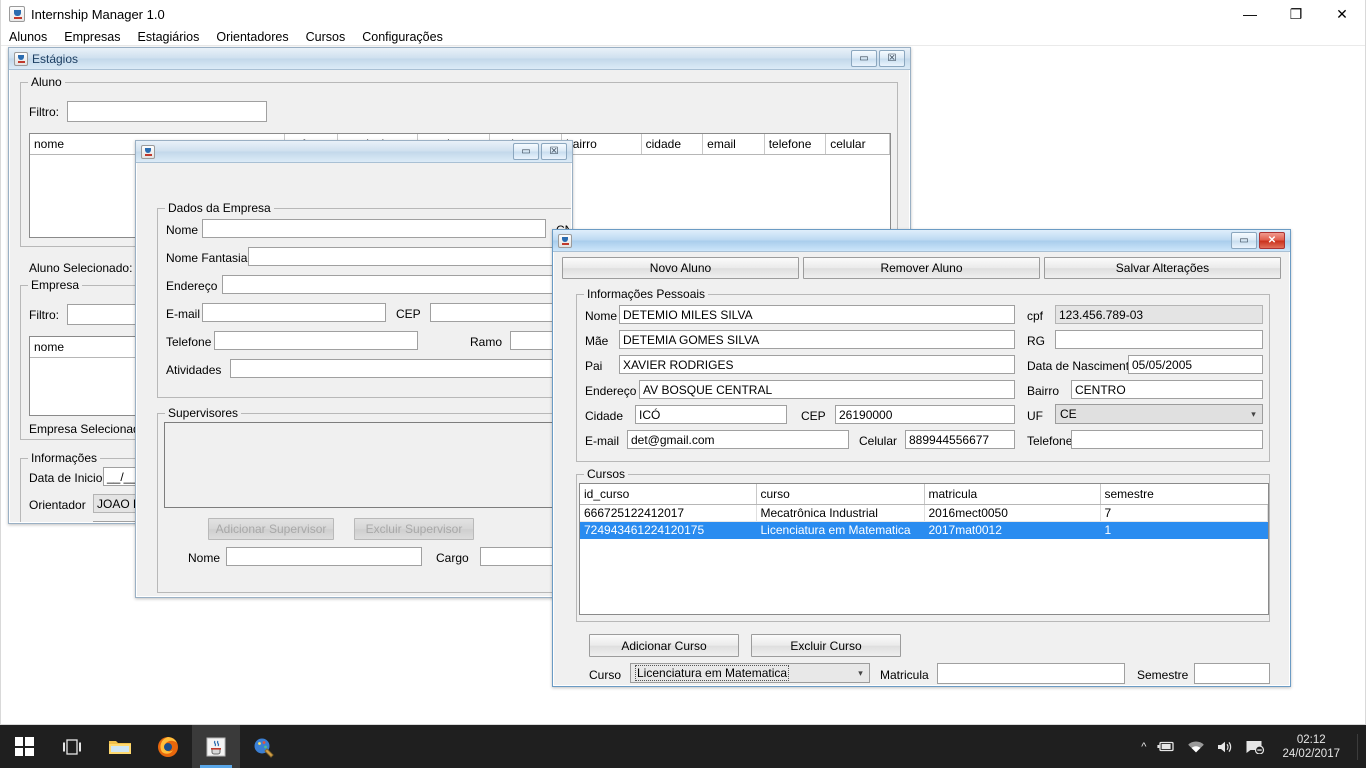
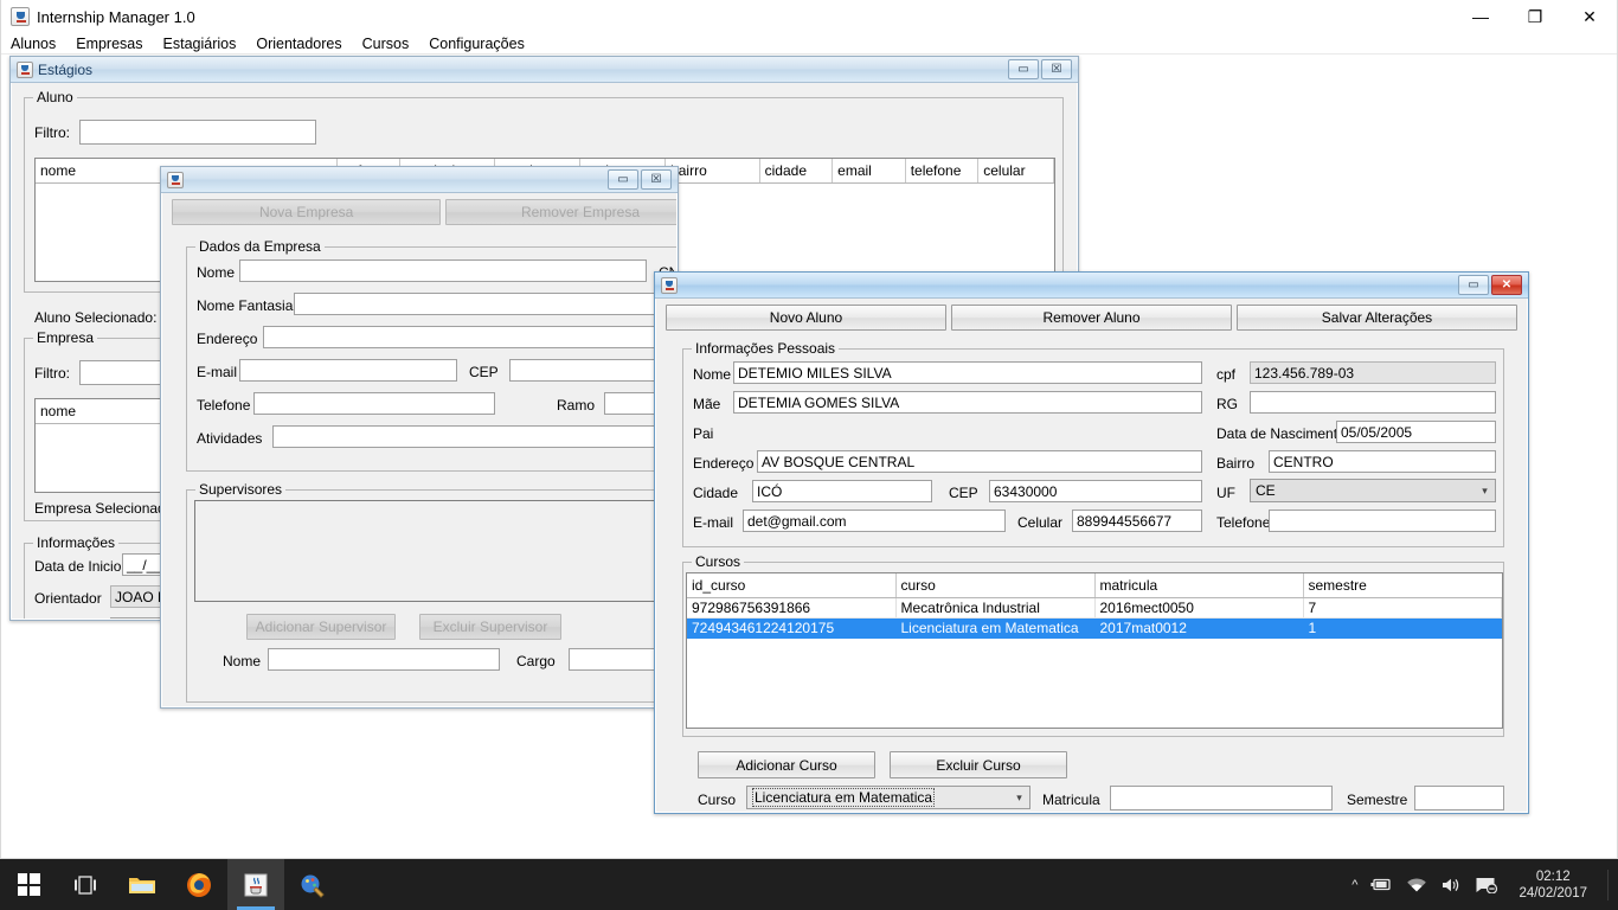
  Internship Manager 1.0
  —
  ❐
  ✕
  Alunos
  Empresas
  Estagiários
  Orientadores
  Cursos
  Configurações
  Estágios
  ▭
  ☒
  Aluno
  Filtro:
  Aluno Selecionado:
  Empresa
  Filtro:
  nome
  Empresa Seleciona
  Informações
  Data de Inicio
  Orientador
  ▭
  ☒
+ Nova Empresa
+ Remover Empresa
  Dados da Empresa
  Nome
  Nome Fantasia
  Endereço
  E-mail
  CEP
  Telefone
  Ramo
  Atividades
  Supervisores
  Adicionar Supervisor
  Excluir Supervisor
  Nome
  Cargo
  ▭
  ✕
  Novo Aluno
  Remover Aluno
  Salvar Alterações
  Informações Pessoais
  Nome
  DETEMIO MILES SILVA
  cpf
  123.456.789-03
  Mãe
  DETEMIA GOMES SILVA
  RG
  Pai
- XAVIER RODRIGES
  Data de Nascimen
  05/05/2005
  Endereço
  AV BOSQUE CENTRAL
  Bairro
  CENTRO
  Cidade
  ICÓ
  CEP
- 26190000
+ 63430000
  UF
  CE
  ▾
  E-mail
  det@gmail.com
  Celular
  889944556677
  Telefone
  Cursos
  id_curso	curso	matricula	semestre
- 666725122412017	Mecatrônica Industrial	2016mect0050	7
+ 972986756391866	Mecatrônica Industrial	2016mect0050	7
  724943461224120175	Licenciatura em Matematica	2017mat0012	1
  Adicionar Curso
  Excluir Curso
  Curso
  Licenciatura em Matematica
  ▾
  Matricula
  Semestre
  ^
  02:12
  24/02/2017
